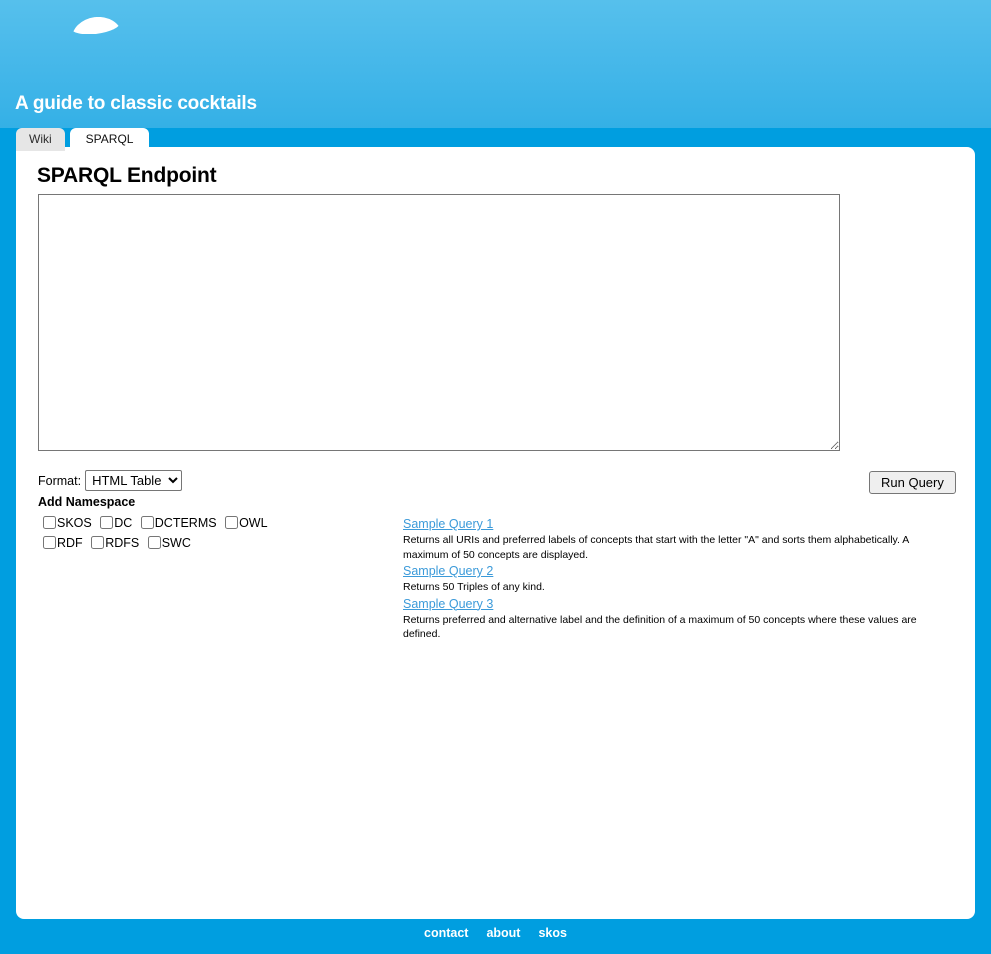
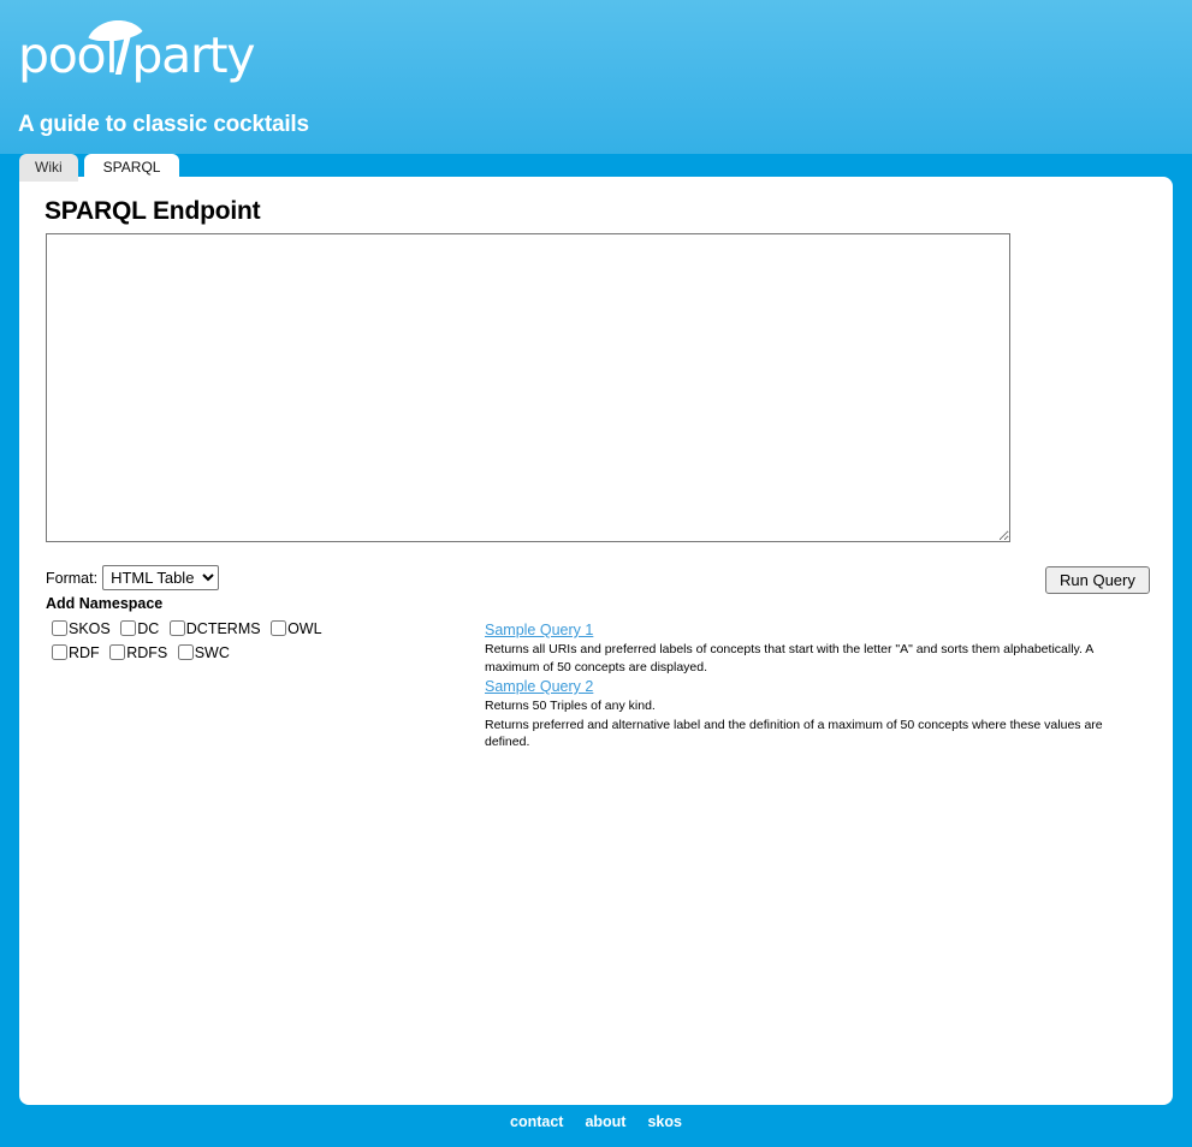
+ pool party
  A guide to classic cocktails
  Wiki SPARQL
  SPARQL Endpoint
  Format: HTML Table
  Run Query
  Add Namespace
  SKOS DC DCTERMS OWL RDF RDFS SWC
  Sample Query 1
  Returns all URIs and preferred labels of concepts that start with the letter "A" and sorts them alphabetically. A maximum of 50 concepts are displayed.
  Sample Query 2
  Returns 50 Triples of any kind.
- Sample Query 3
  Returns preferred and alternative label and the definition of a maximum of 50 concepts where these values are defined.
  contact about skos
